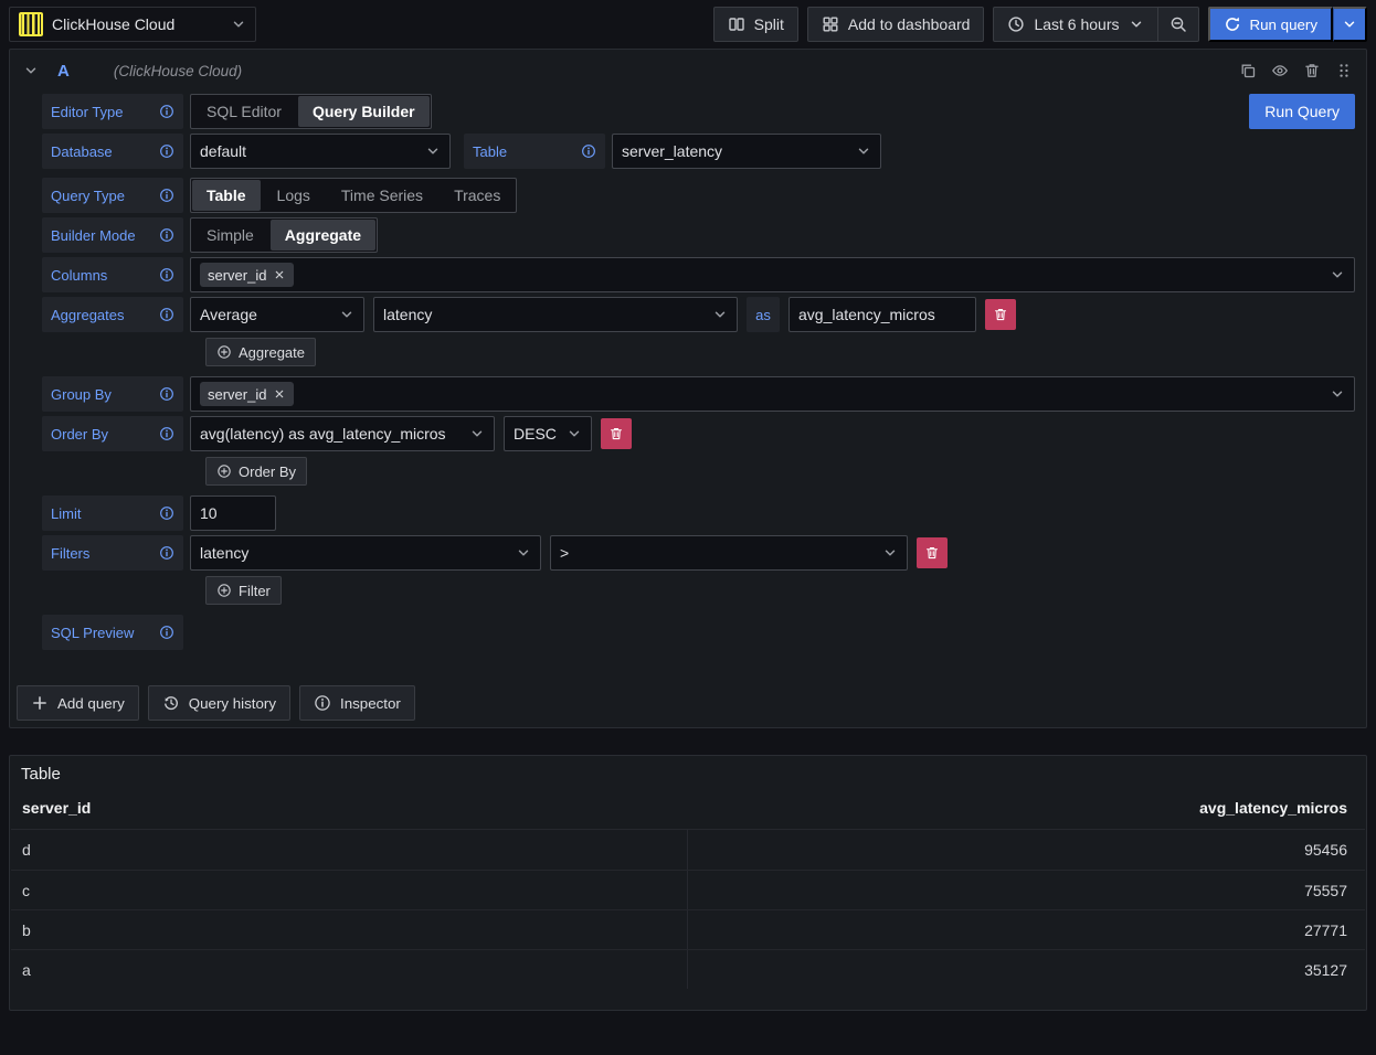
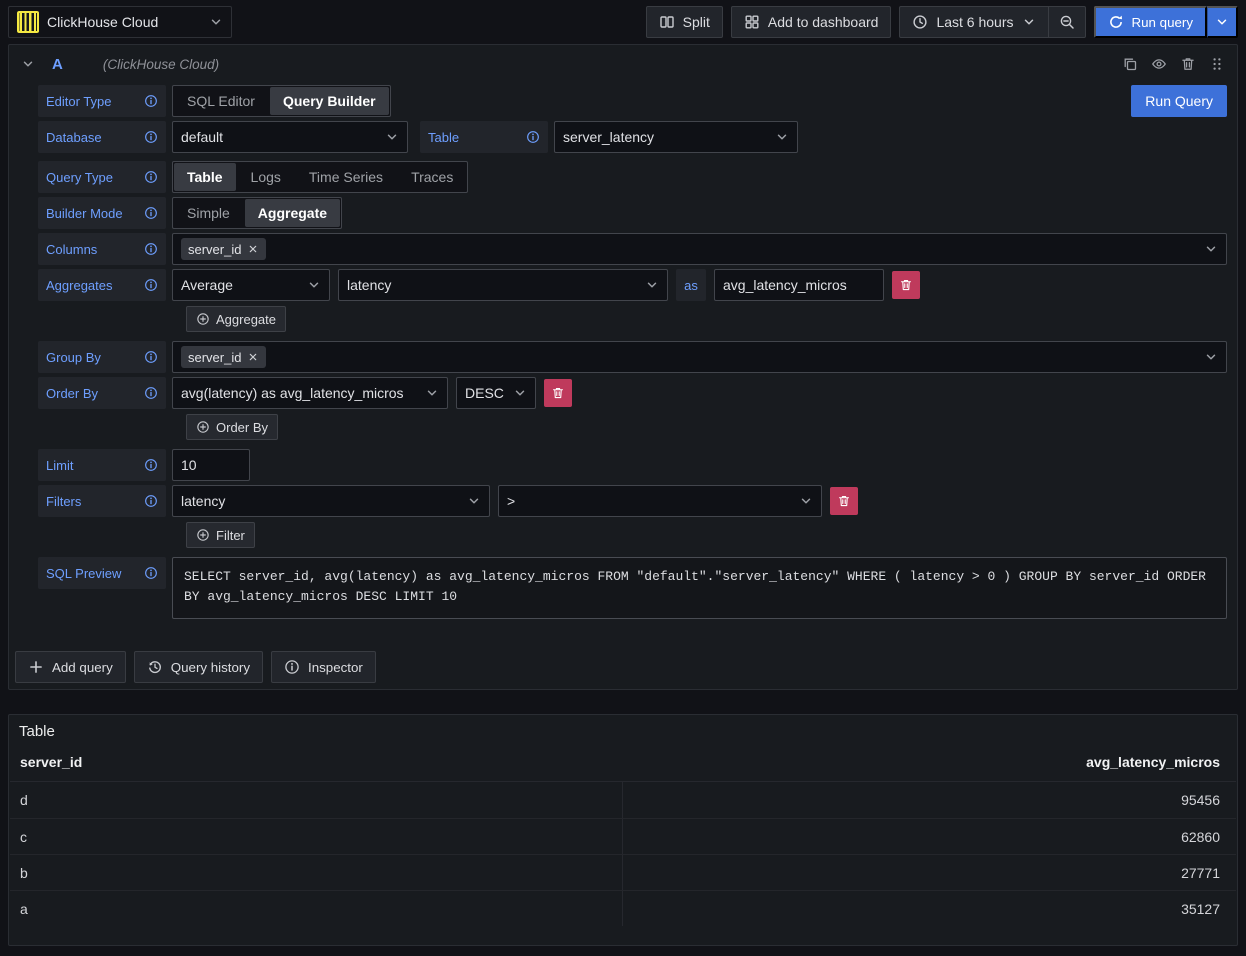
  ClickHouse Cloud
  Split
  Add to dashboard
  Last 6 hours
  Run query
  A
  (ClickHouse Cloud)
  Editor Type
  SQL Editor
  Query Builder
  Run Query
  Database
  default
  Table
  server_latency
  Query Type
  Table
  Logs
  Time Series
  Traces
  Builder Mode
  Simple
  Aggregate
  Columns
  server_id
  Aggregates
  Average
  latency
  as
  avg_latency_micros
  Aggregate
  Group By
  server_id
  Order By
  avg(latency) as avg_latency_micros
  DESC
  Order By
  Limit
  10
  Filters
  latency
  >
  Filter
  SQL Preview
+ SELECT server_id, avg(latency) as avg_latency_micros FROM "default"."server_latency" WHERE ( latency > 0 ) GROUP BY server_id ORDER BY avg_latency_micros DESC LIMIT 10
  Add query
  Query history
  Inspector
  Table
  server_id
  avg_latency_micros
  d
  95456
  c
- 75557
+ 62860
  b
  27771
  a
  35127
